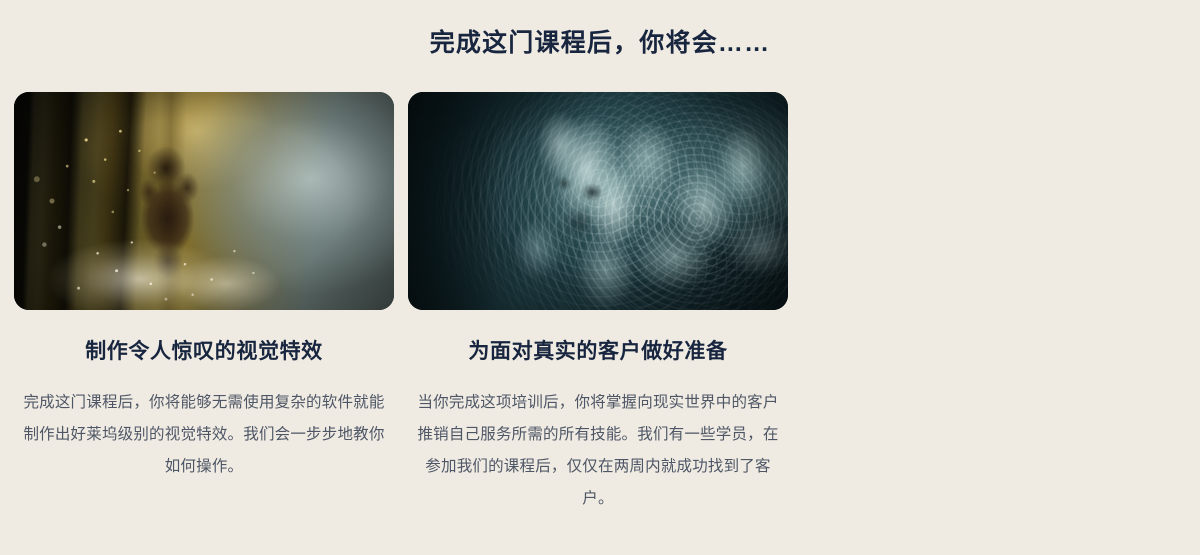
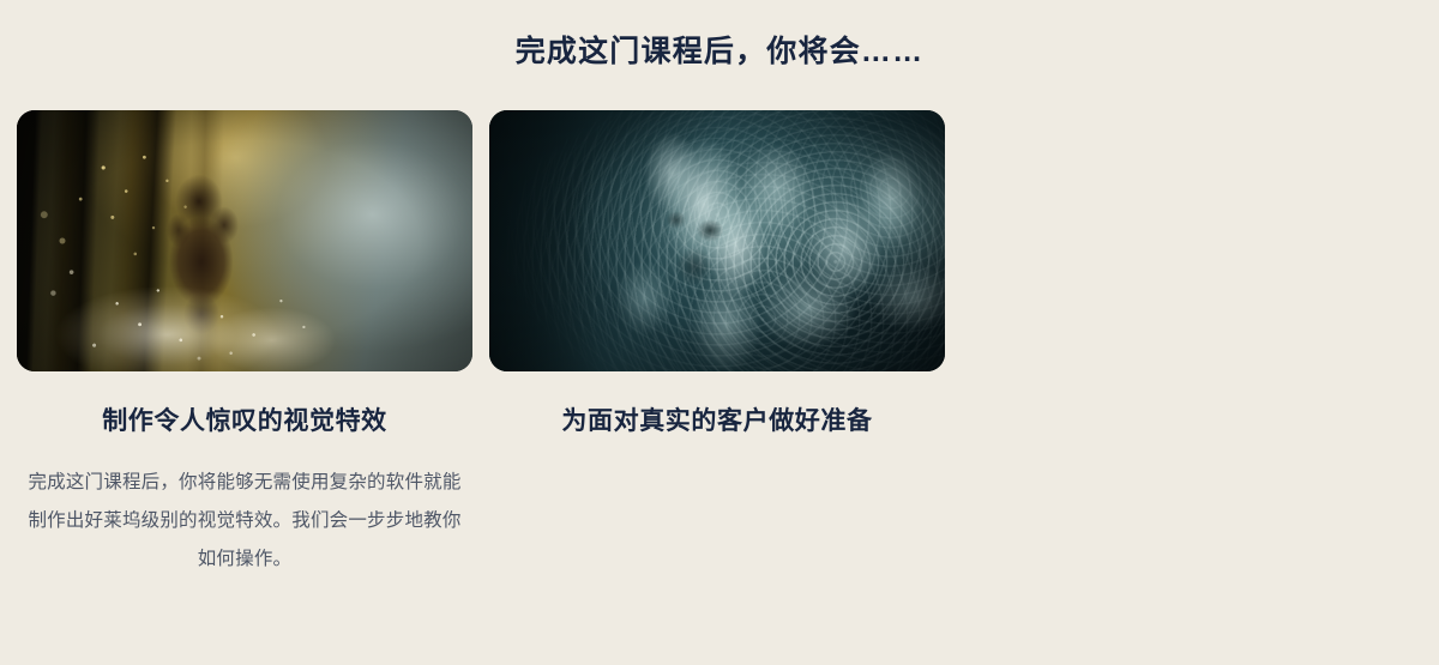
  完成这门课程后，你将会……
  制作令人惊叹的视觉特效
  完成这门课程后，你将能够无需使用复杂的软件就能制作出好莱坞级别的视觉特效。我们会一步步地教你如何操作。
  为面对真实的客户做好准备
- 当你完成这项培训后，你将掌握向现实世界中的客户推销自己服务所需的所有技能。我们有一些学员，在参加我们的课程后，仅仅在两周内就成功找到了客户。
